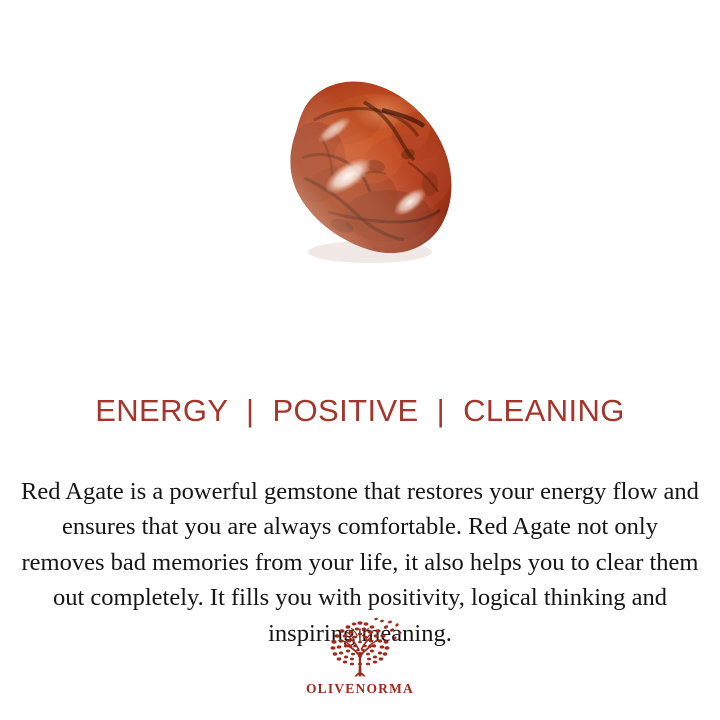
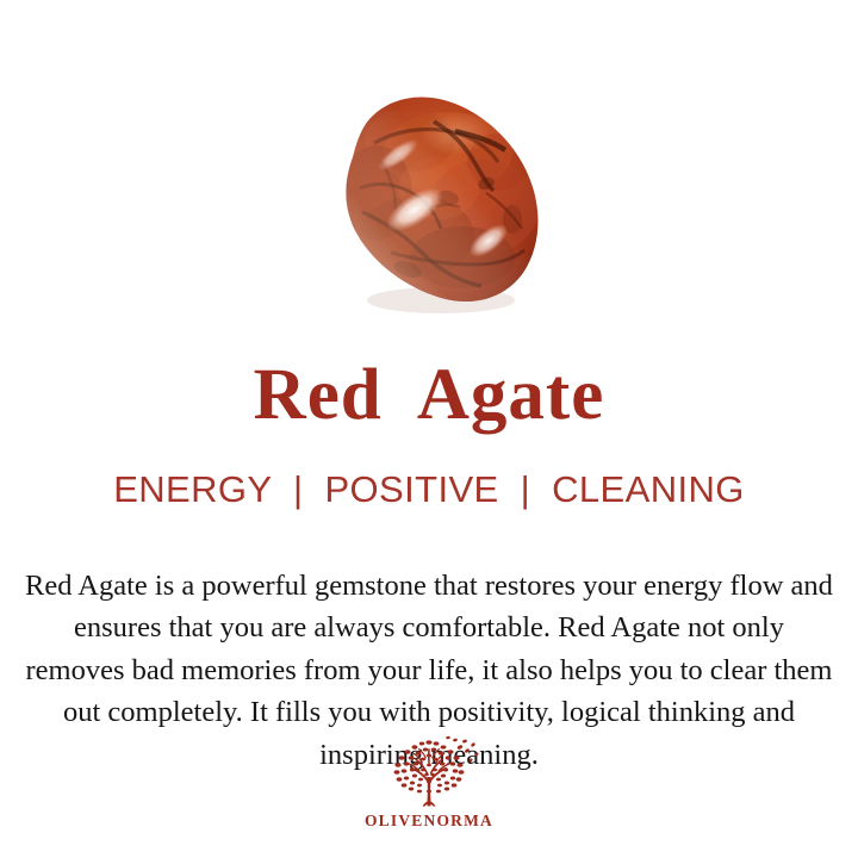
+ Red Agate
  ENERGY | POSITIVE | CLEANING
  Red Agate is a powerful gemstone that restores your energy flow and ensures that you are always comfortable. Red Agate not only removes bad memories from your life, it also helps you to clear them out completely. It fills you with positivity, logical thinking and inspirineaning.
  OLIVENORMA
